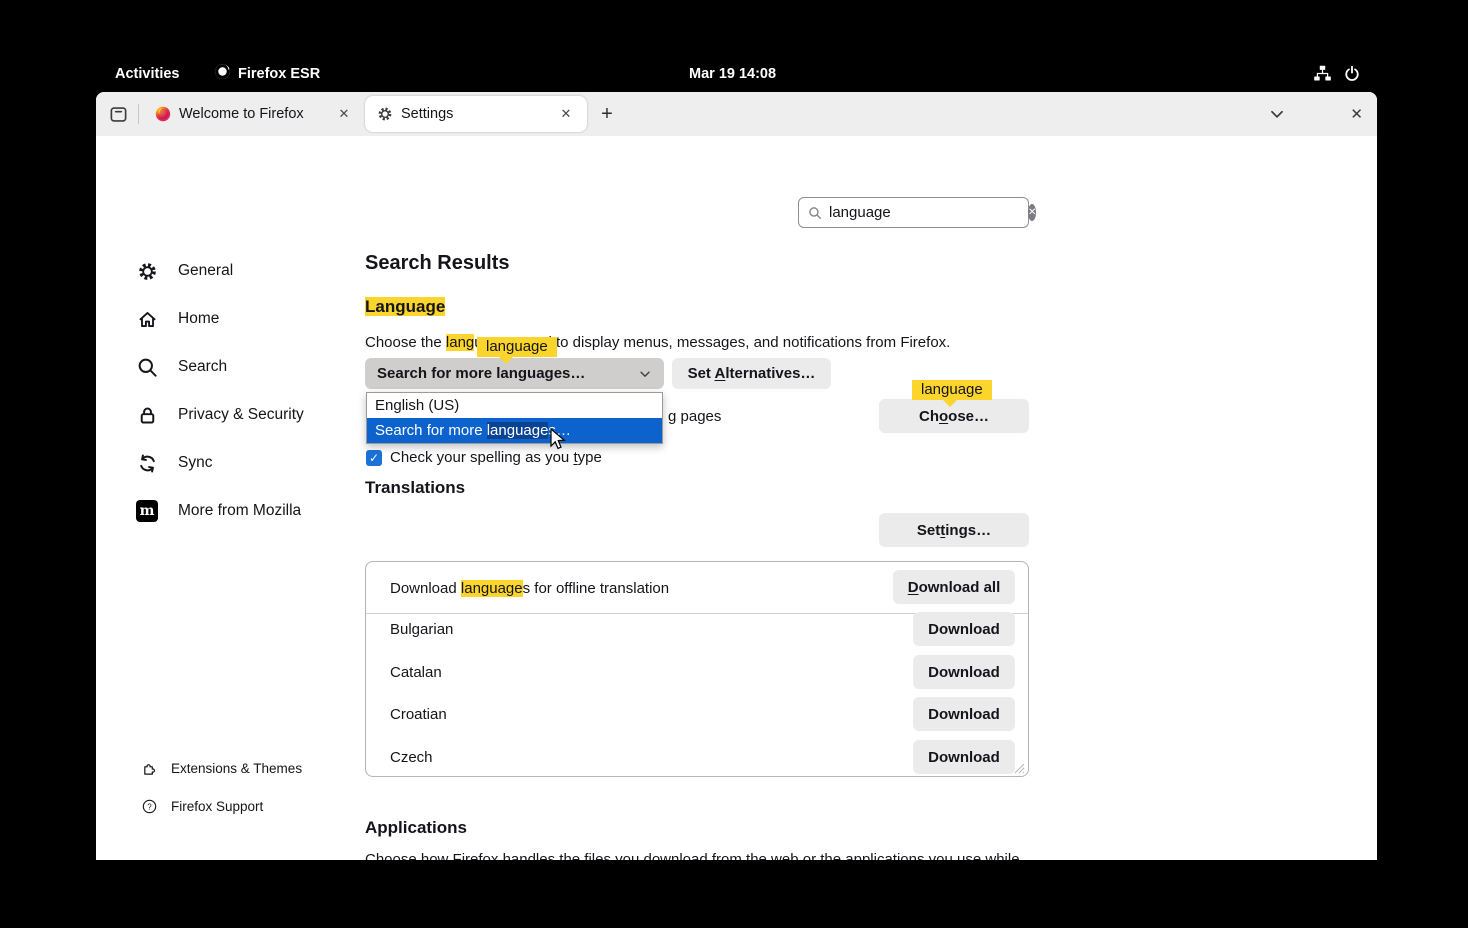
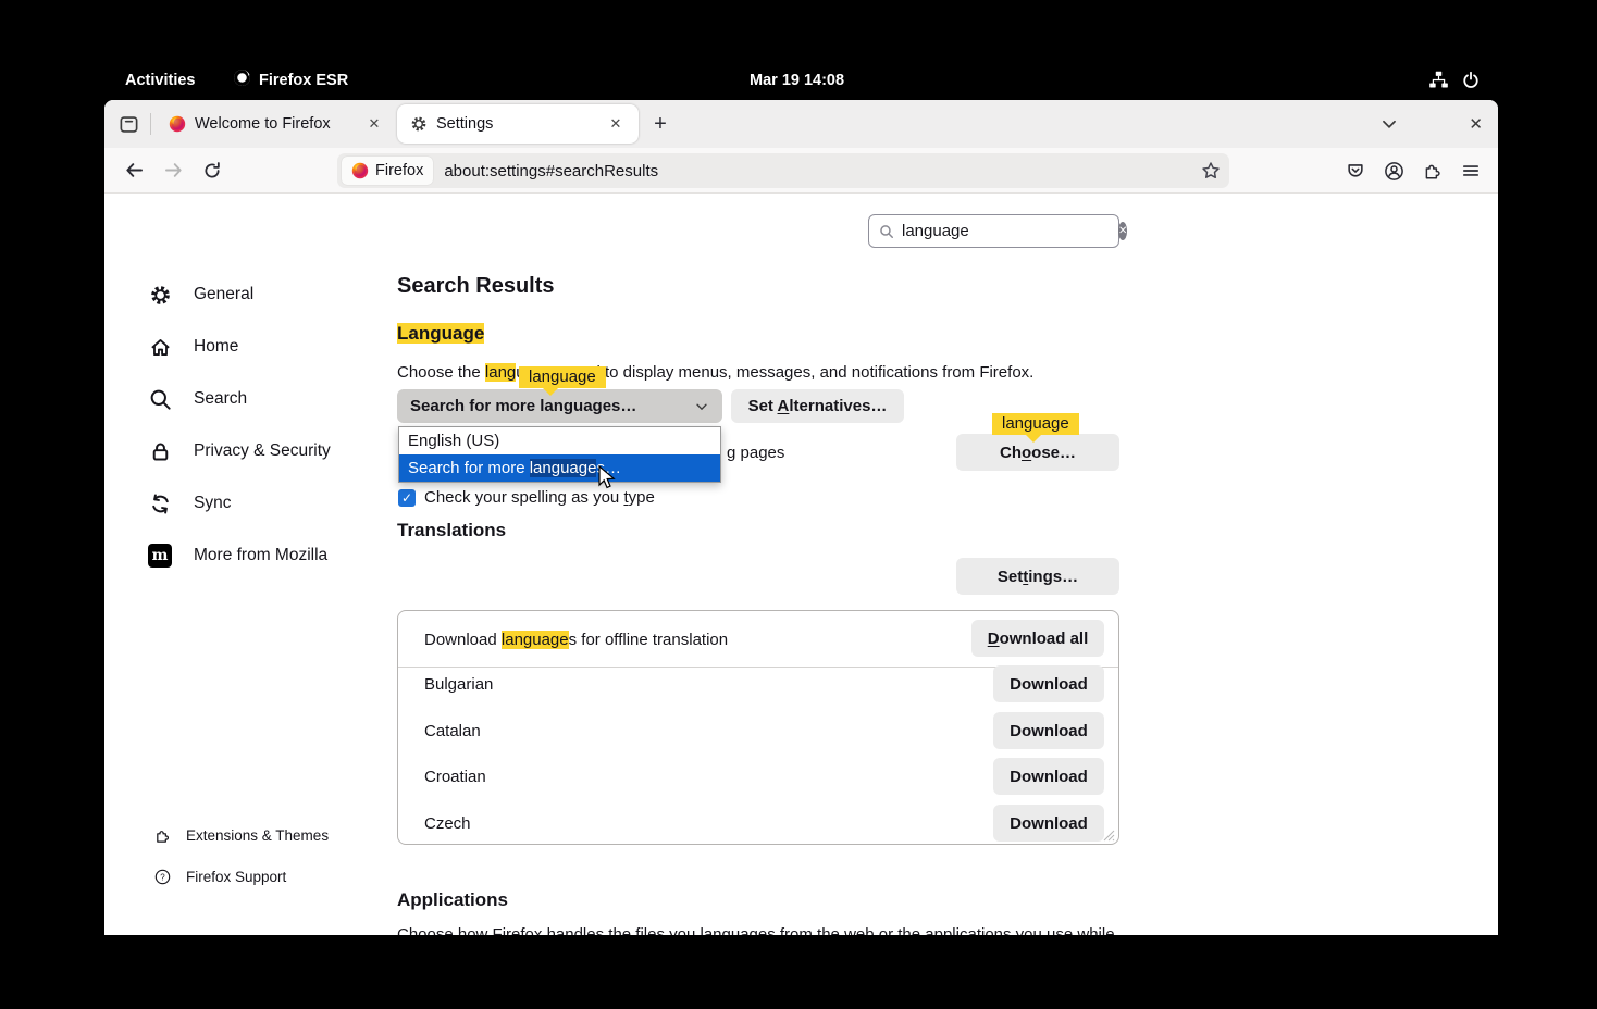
  Activities
  Firefox ESR
  Mar 19 14:08
  Welcome to Firefox
  ✕
  Settings
  ✕
  +
  ✕
+ Firefox
+ about:settings#searchResults
  language
  ✕
  General
  Home
  Search
  Privacy & Security
  Sync
  m
  More from Mozilla
  Extensions & Themes
  ?
  Firefox Support
  Search Results
  Language
  Choose the lang to display menus, messages, and notifications from Firefox.
  Search for more languages…
  Set Alternatives…
  g pages
  English (US)
  Search for more language …
  language
  Choose…
  language
  ✓
  Check your spelling as you type
  Translations
  Settings…
  Download languages for offline translation
  Download all
  Bulgarian
  Download
  Catalan
  Download
  Croatian
  Download
  Czech
  Download
  Applications
- Choose how Firefox handles the files you download from the web or the applications you use while
+ Choose how Firefox handles the files you languages from the web or the applications you use while
